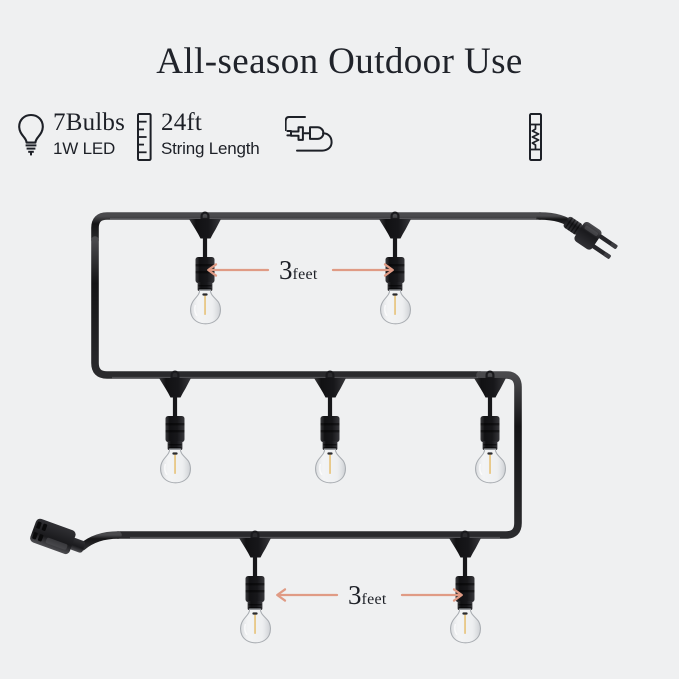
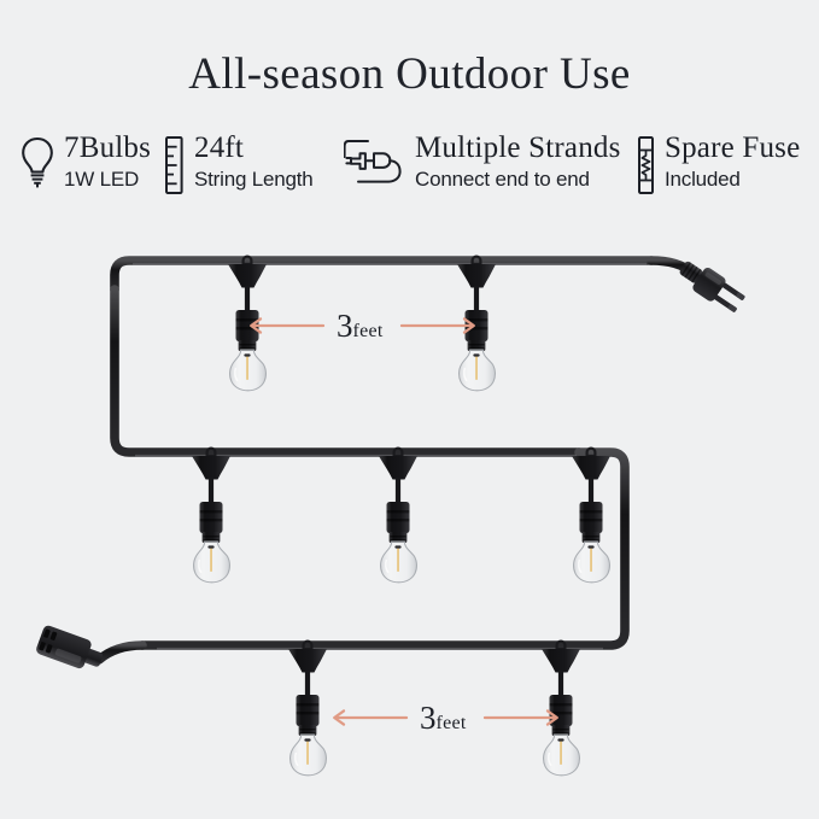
  All-season Outdoor Use
  7Bulbs
  1W LED
  24ft
  String Length
+ Multiple Strands
+ Connect end to end
+ Spare Fuse
+ Included
  3
  feet
  3
  feet
